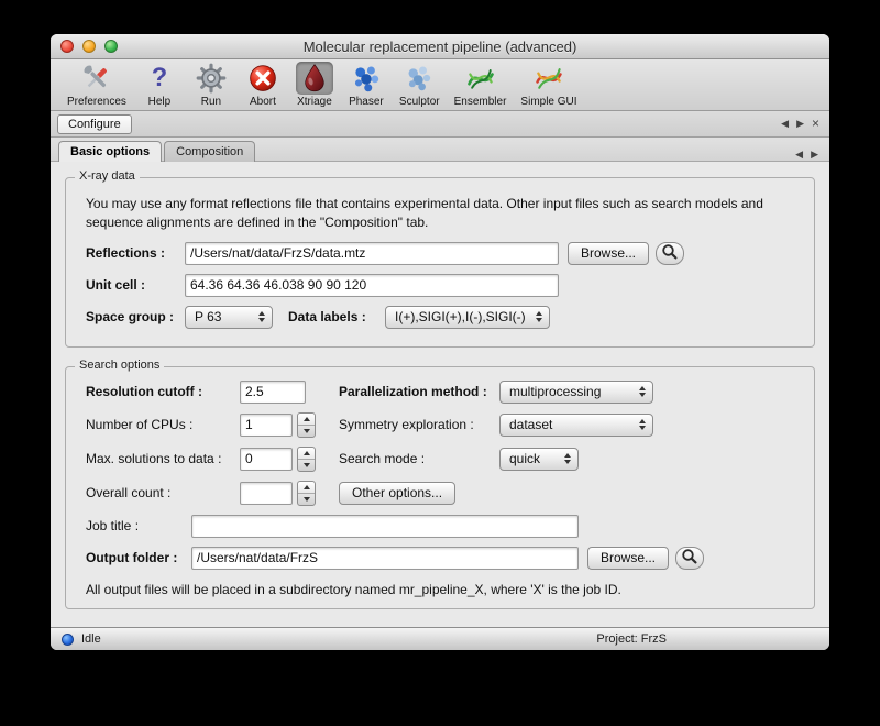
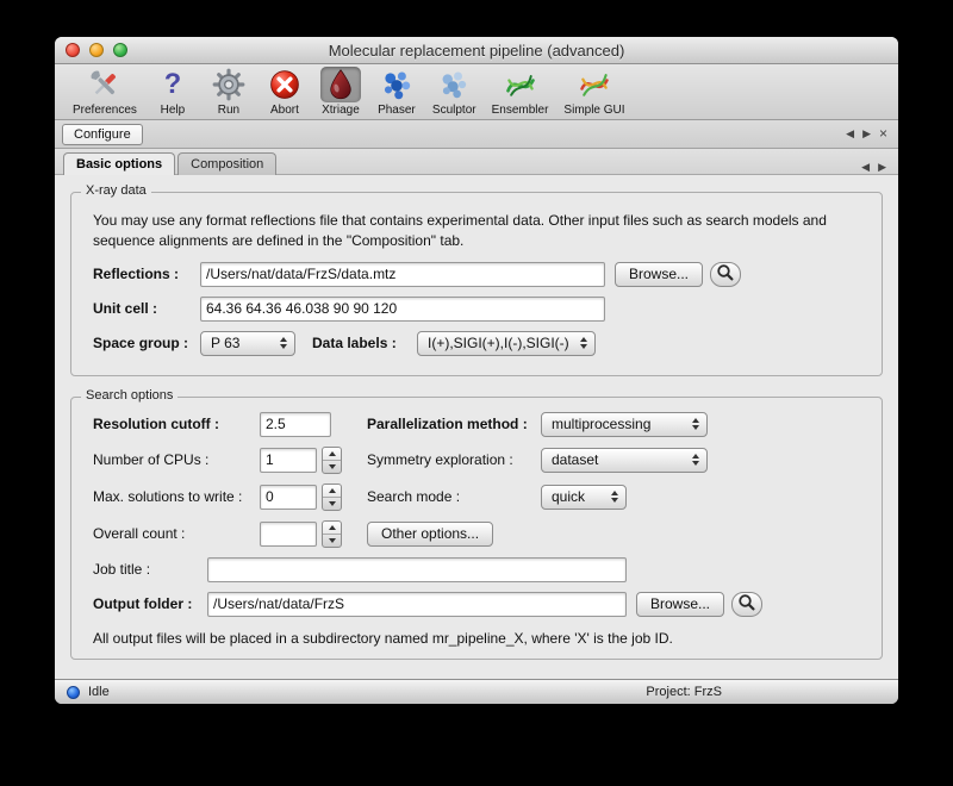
  Molecular replacement pipeline (advanced)
  Preferences
  ?
  Help
  Run
  Abort
  Xtriage
  Phaser
  Sculptor
  Ensembler
  Simple GUI
  Configure
  ◀
  ▶
  ×
  Basic options
  Composition
  ◀
  ▶
  X-ray data
  You may use any format reflections file that contains experimental data. Other input files such as search models and sequence alignments are defined in the "Composition" tab.
  Reflections :
  /Users/nat/data/FrzS/data.mtz
  Browse...
  Unit cell :
  64.36 64.36 46.038 90 90 120
  Space group :
  P 63
  Data labels :
  I(+),SIGI(+),I(-),SIGI(-)
  Search options
  Resolution cutoff :
  2.5
  Parallelization method :
  multiprocessing
  Number of CPUs :
  1
  Symmetry exploration :
  dataset
- Max. solutions to data :
+ Max. solutions to write :
  0
  Search mode :
  quick
  Overall count :
  Other options...
  Job title :
  Output folder :
  /Users/nat/data/FrzS
  Browse...
  All output files will be placed in a subdirectory named mr_pipeline_X, where 'X' is the job ID.
  Idle
  Project: FrzS
